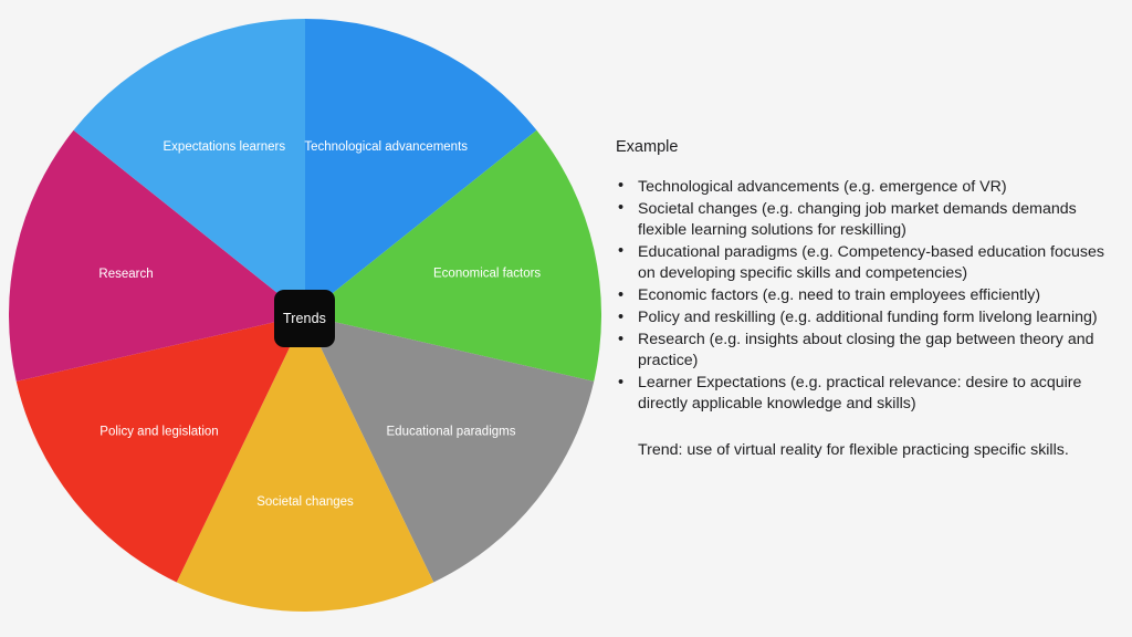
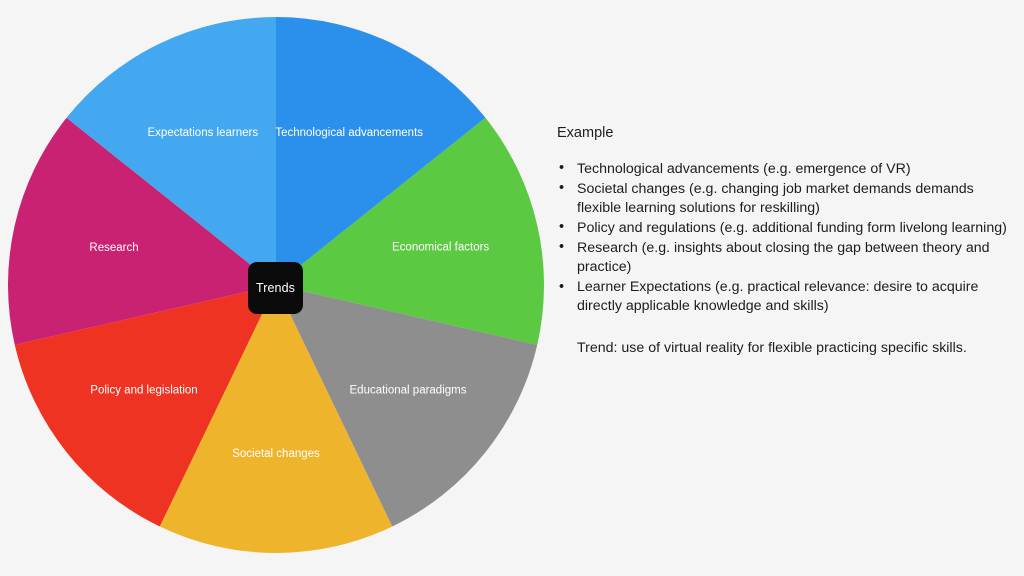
  Technological advancements
  Economical factors
  Educational paradigms
  Societal changes
  Policy and legislation
  Research
  Expectations learners
  Trends
  Example
  Technological advancements (e.g. emergence of VR)
  Societal changes (e.g. changing job market demands demands flexible learning solutions for reskilling)
- Educational paradigms (e.g. Competency-based education focuses on developing specific skills and competencies)
- Economic factors (e.g. need to train employees efficiently)
- Policy and reskilling (e.g. additional funding form livelong learning)
+ Policy and regulations (e.g. additional funding form livelong learning)
  Research (e.g. insights about closing the gap between theory and practice)
  Learner Expectations (e.g. practical relevance: desire to acquire directly applicable knowledge and skills)
  Trend: use of virtual reality for flexible practicing specific skills.
